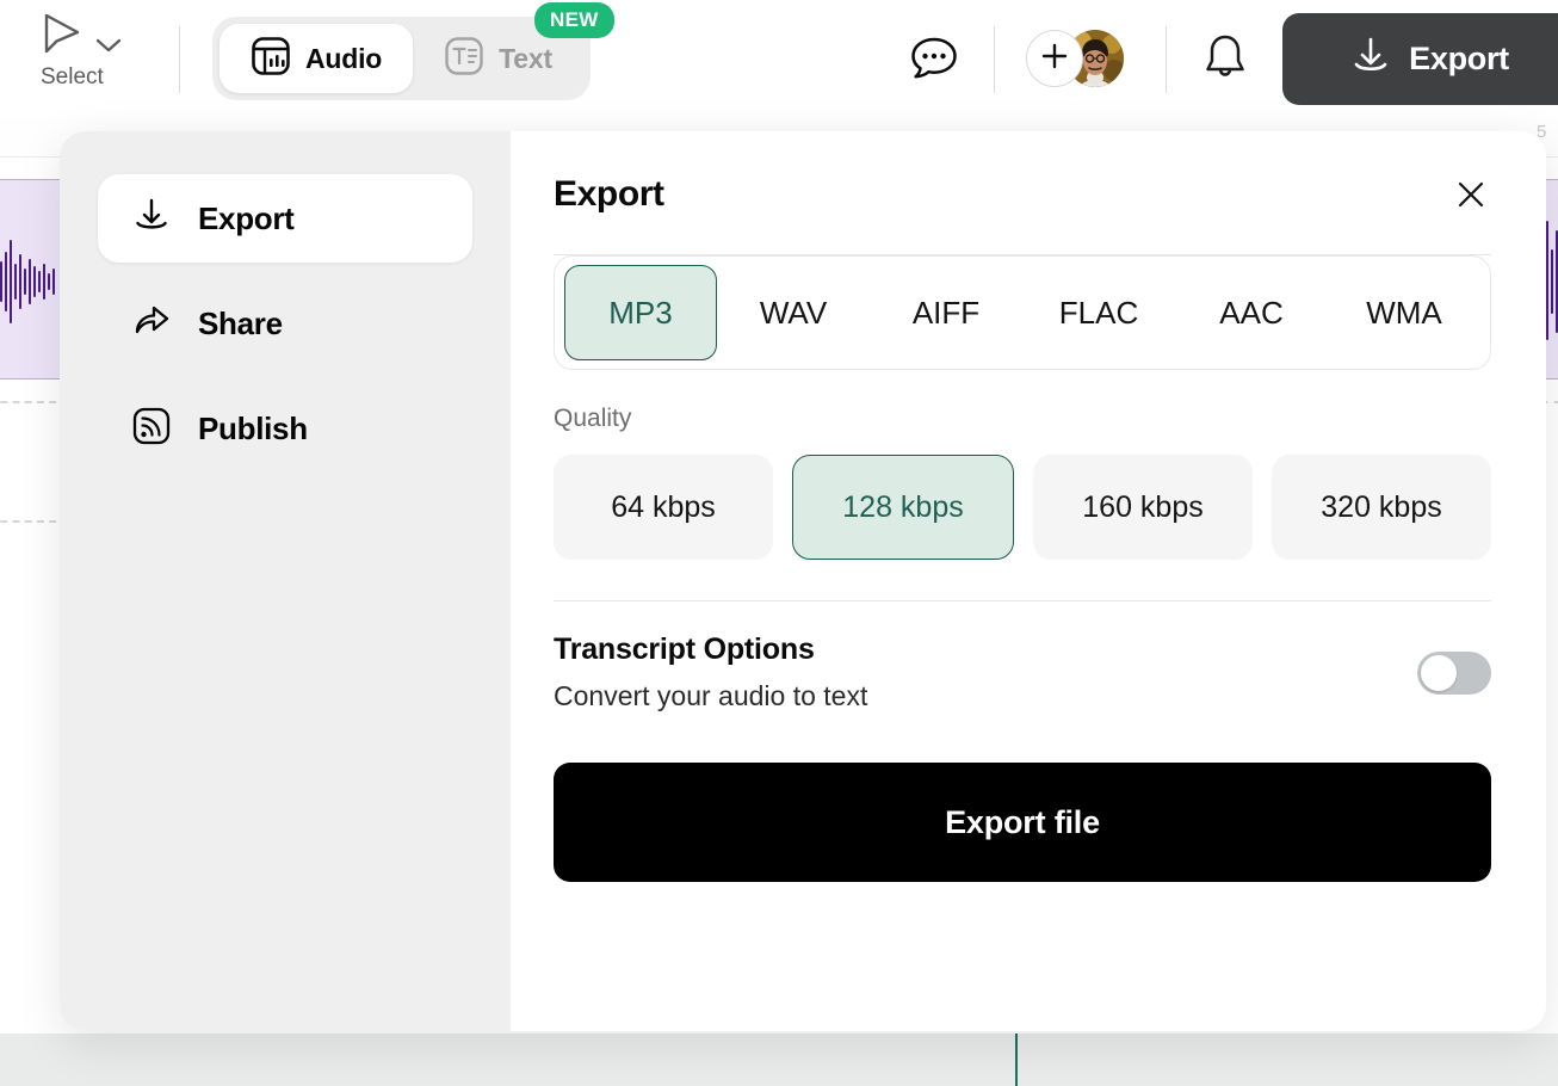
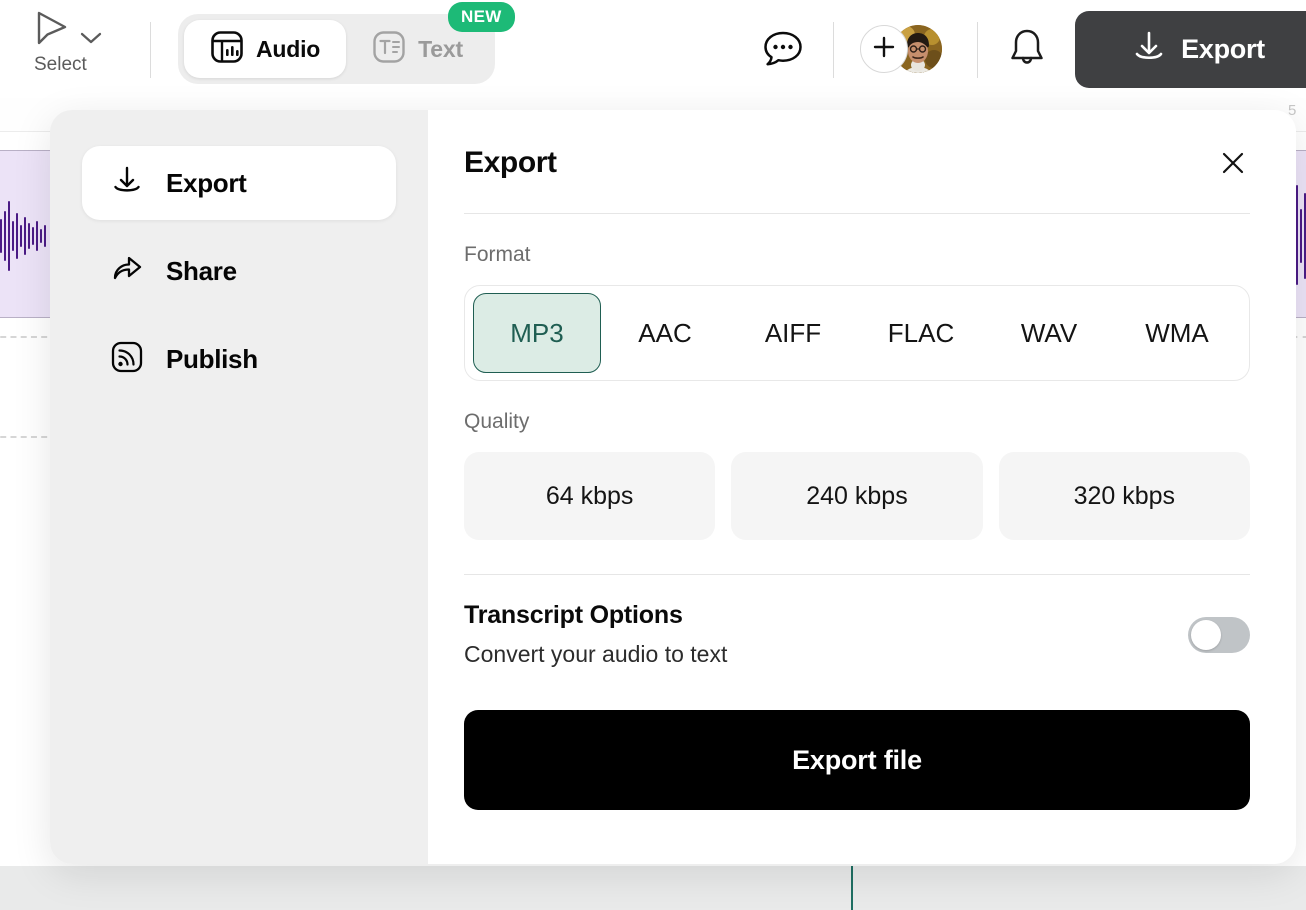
  Select
  Audio
  Text
  NEW
  Export
  Export
  Share
  Publish
  Export
+ Format
  MP3
- WAV
+ AAC
  AIFF
  FLAC
- AAC
+ WAV
  WMA
  Quality
  64 kbps
- 128 kbps
- 160 kbps
+ 240 kbps
  320 kbps
  Transcript Options
  Convert your audio to text
  Export file
